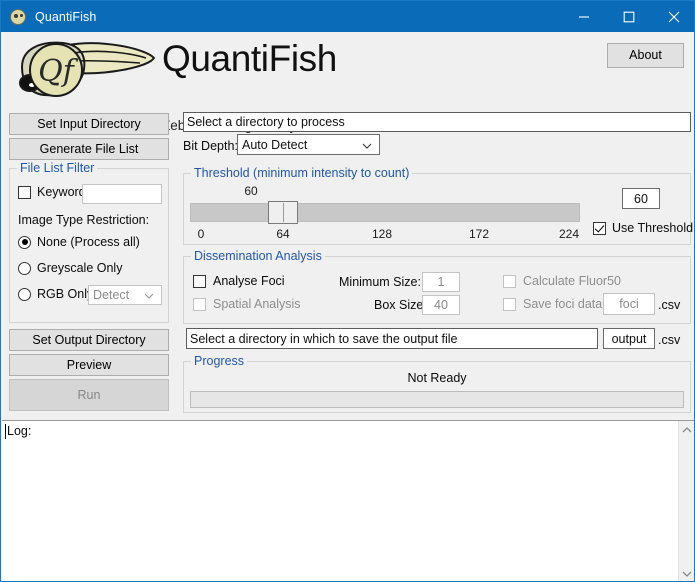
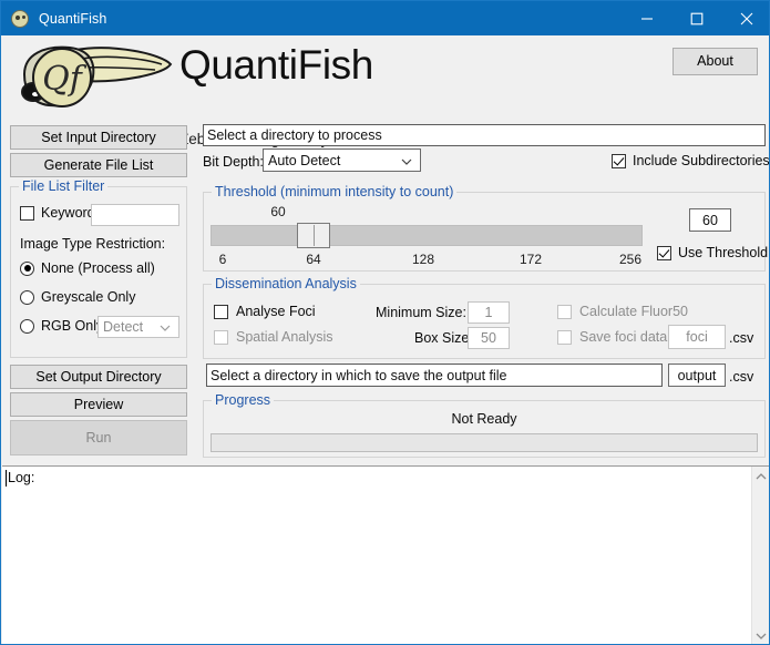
  QuantiFish
  Qf
  QuantiFish
  About
  Set Input Directory
  Generate File List
  File List Filter
  Keywor
  Image Type Restriction:
  None (Process all)
  Greyscale Only
  RGB Onl
  Detect
  Set Output Directory
  Preview
  Run
  Select a directory to process
  Bit Depth
  Auto Detect
+ Include Subdirectories
  Threshold (minimum intensity to count)
  60
- 0
+ 6
  64
  128
  172
- 224
+ 256
  60
  Use Threshold
  Dissemination Analysis
  Analyse Foci
  Spatial Analysis
  Minimum Size:
  1
  Box Size
- 40
+ 50
  Calculate Fluor50
  Save foci data
  foci
  .csv
  Select a directory in which to save the output file
  output
  .csv
  Progress
  Not Ready
  Log:
